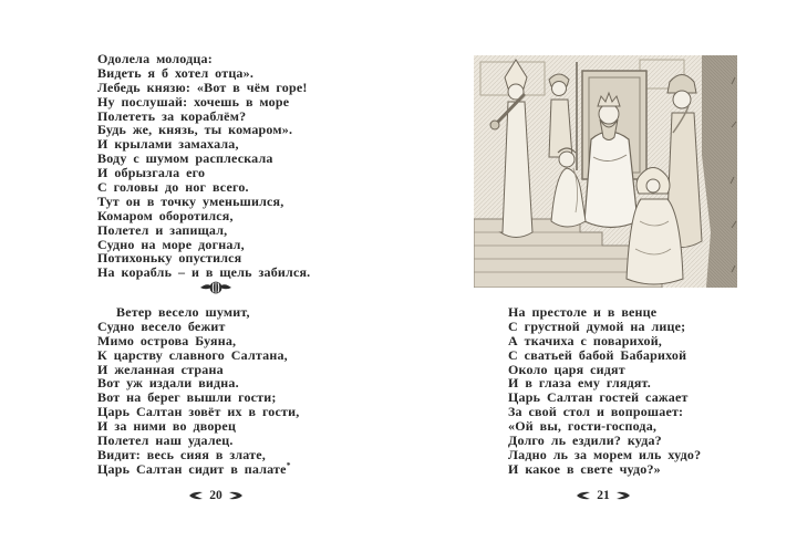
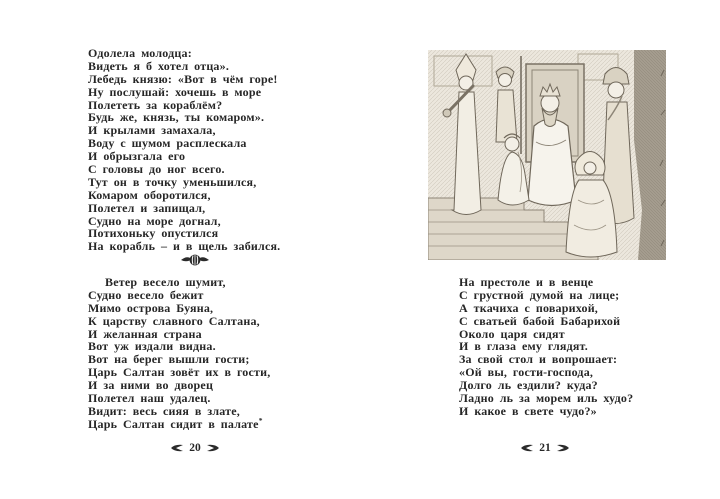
  Одолела молодца:
  Видеть я б хотел отца».
  Лебедь князю: «Вот в чём горе!
  Ну послушай: хочешь в море
  Полететь за кораблём?
  Будь же, князь, ты комаром».
  И крылами замахала,
  Воду с шумом расплескала
  И обрызгала его
  С головы до ног всего.
  Тут он в точку уменьшился,
  Комаром оборотился,
  Полетел и запищал,
  Судно на море догнал,
  Потихоньку опустился
  На корабль – и в щель забился.
  Ветер весело шумит,
  Судно весело бежит
  Мимо острова Буяна,
  К царству славного Салтана,
  И желанная страна
  Вот уж издали видна.
  Вот на берег вышли гости;
  Царь Салтан зовёт их в гости,
  И за ними во дворец
  Полетел наш удалец.
  Видит: весь сияя в злате,
  Царь Салтан сидит в палате*
  20
  На престоле и в венце
  С грустной думой на лице;
  А ткачиха с поварихой,
  С сватьей бабой Бабарихой
  Около царя сидят
  И в глаза ему глядят.
- Царь Салтан гостей сажает
  За свой стол и вопрошает:
  «Ой вы, гости-господа,
  Долго ль ездили? куда?
  Ладно ль за морем иль худо?
  И какое в свете чудо?»
  21
